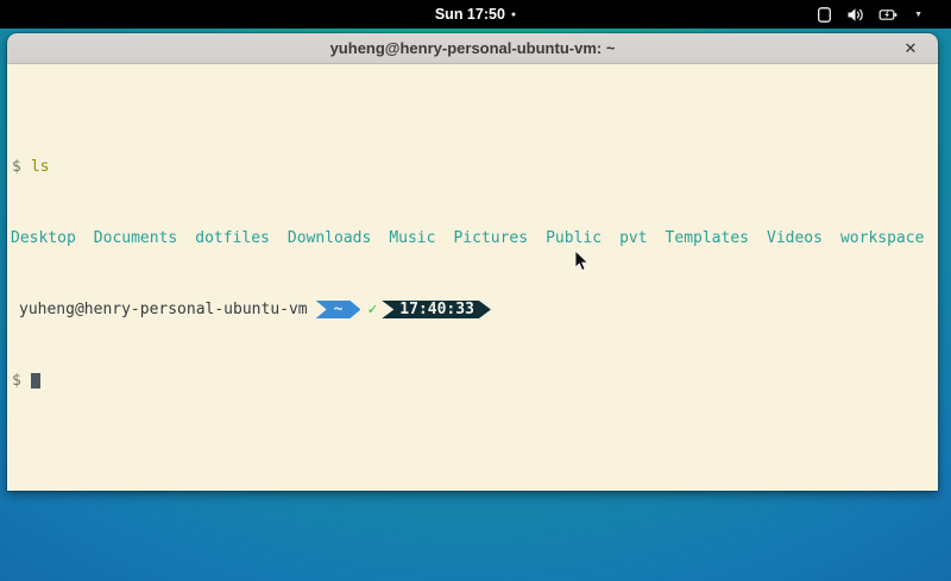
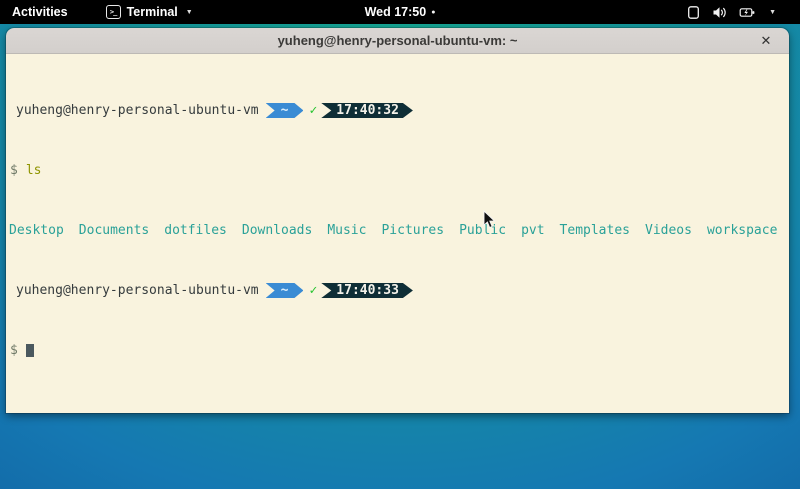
+ Activities
+ >_
+ Terminal
- Sun 17:50
+ Wed 17:50
  yuheng@henry-personal-ubuntu-vm: ~
  ✕
+ yuheng@henry-personal-ubuntu-vm ~ ✓ 17:40:32
  $ ls
  Desktop Documents dotfiles Downloads Music Pictures Public pvt Templates Videos workspace
  yuheng@henry-personal-ubuntu-vm ~ ✓ 17:40:33
  $
